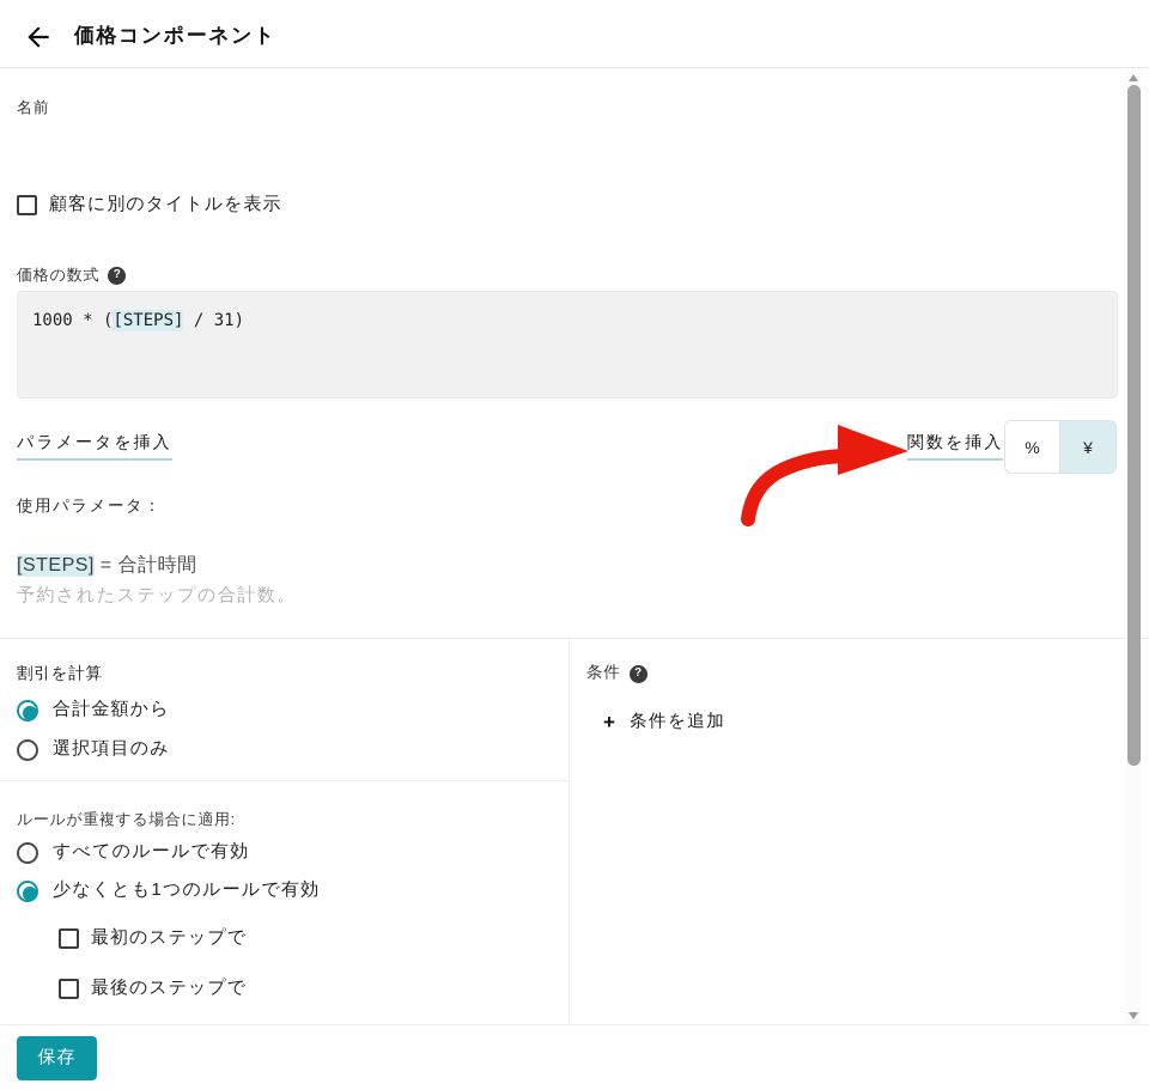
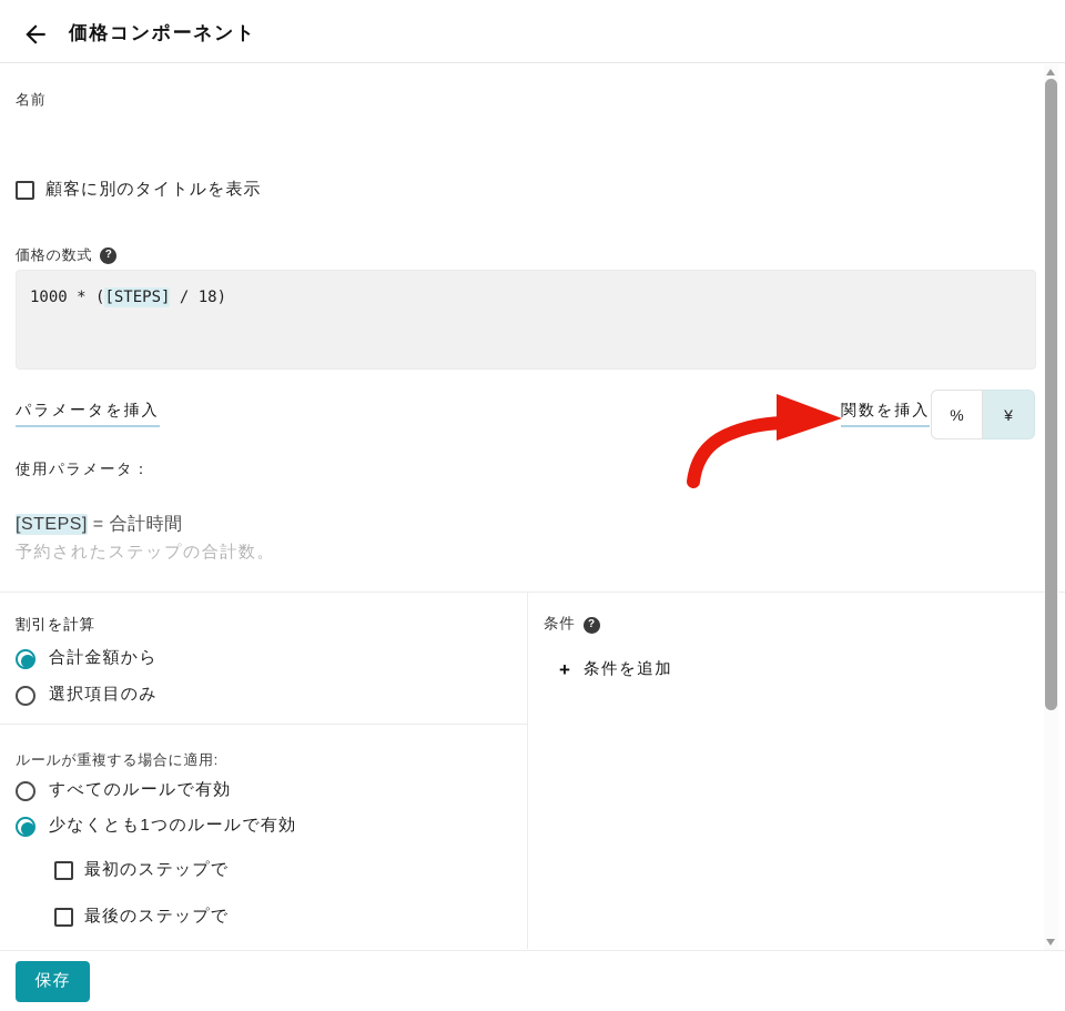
  価格コンポーネント
  名前
  顧客に別のタイトルを表示
  価格の数式
  ?
- 1000 * ([STEPS] / 31)
+ 1000 * ([STEPS] / 18)
  パラメータを挿入
  関数を挿入
  %
  ¥
  使用パラメータ：
  [STEPS] = 合計時間
  予約されたステップの合計数。
  割引を計算
  合計金額から
  選択項目のみ
  ルールが重複する場合に適用:
  すべてのルールで有効
  少なくとも1つのルールで有効
  最初のステップで
  最後のステップで
  条件
  ?
  +
  条件を追加
  保存
